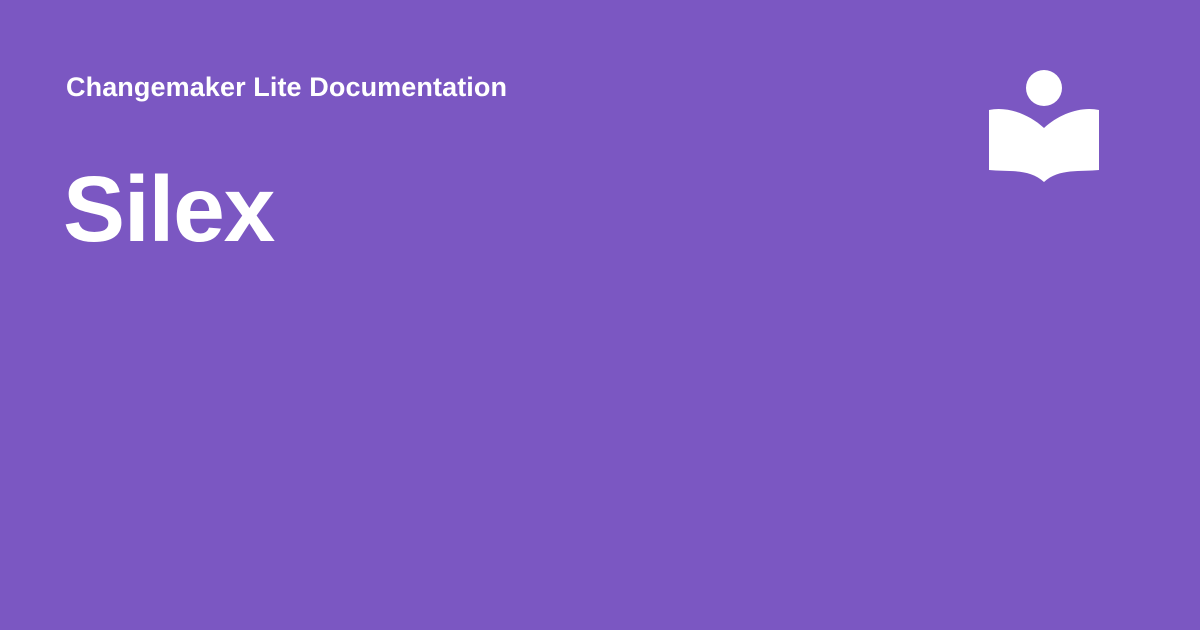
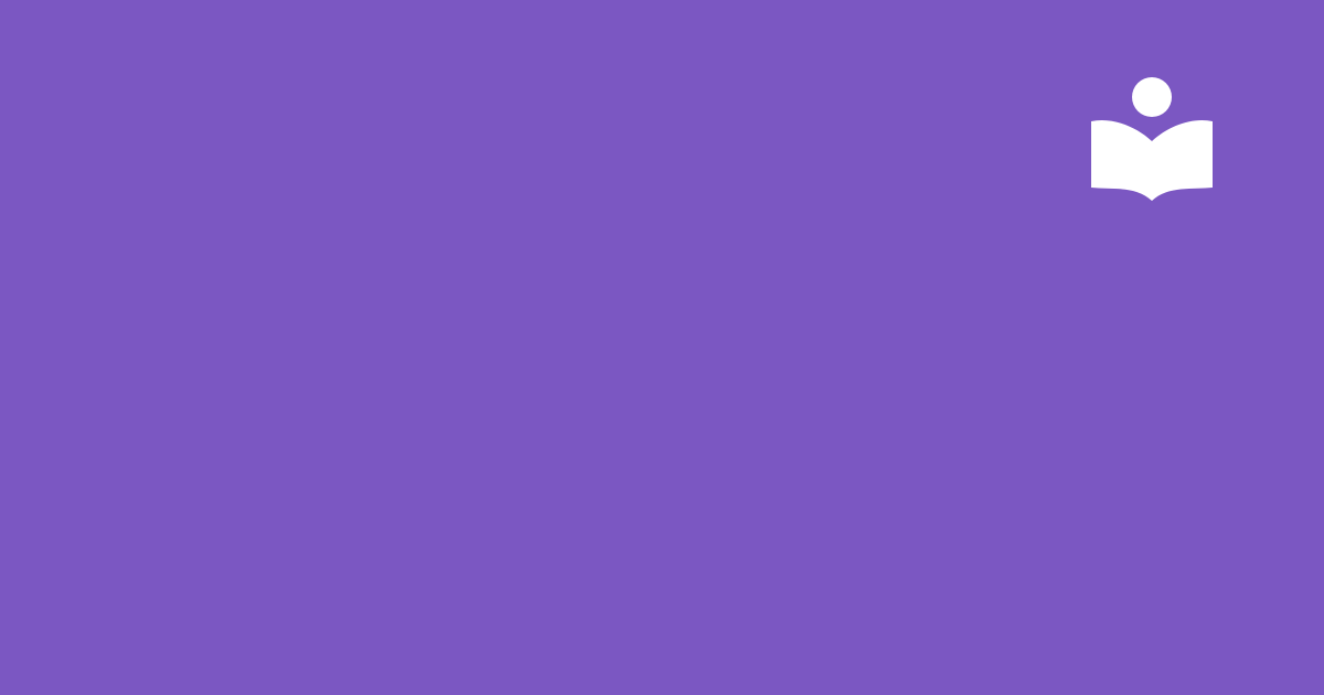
- Changemaker Lite Documentation
- Silex
